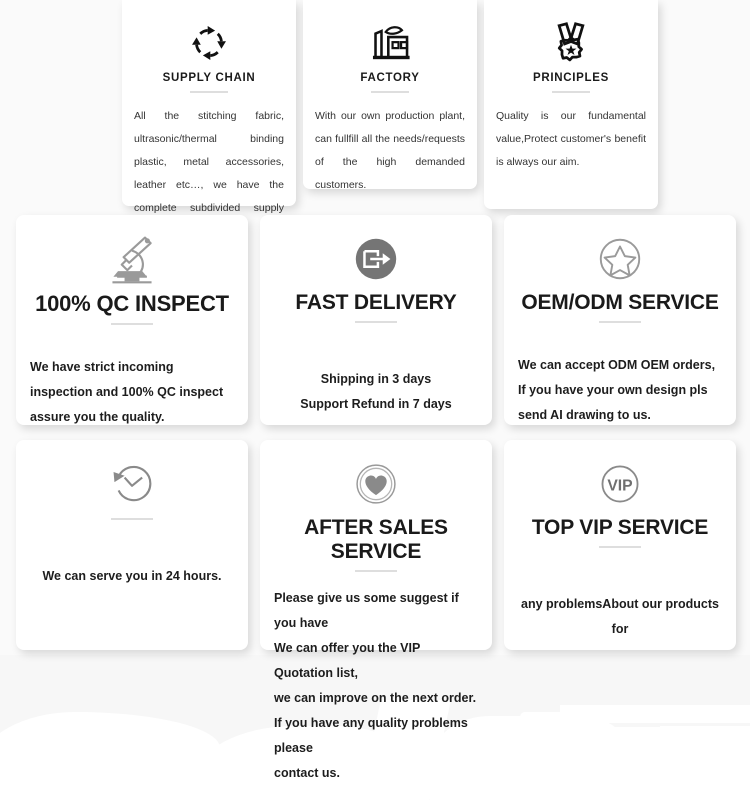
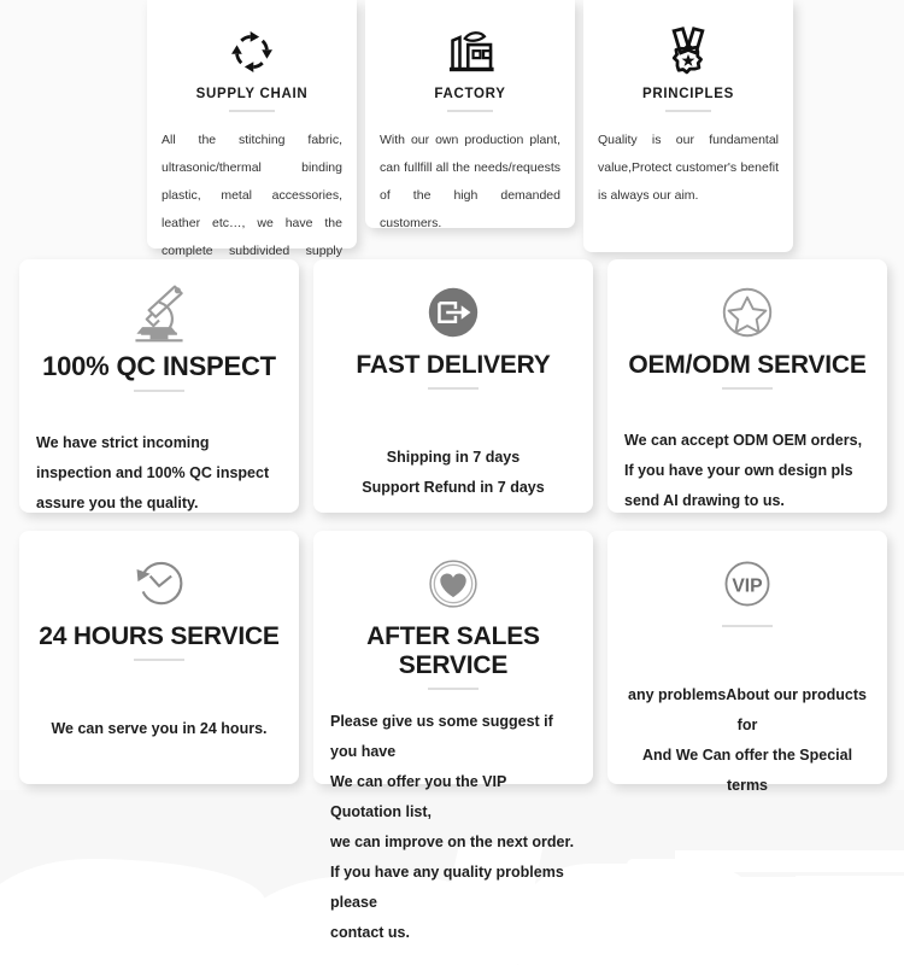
  SUPPLY CHAIN
  All the stitching fabric, ultrasonic/thermal binding plastic, metal accessories, leather etc…, we have the complete subdivided supply
  FACTORY
  With our own production plant, can fullfill all the needs/requests of the high demanded customers.
  PRINCIPLES
  Quality is our fundamental value,Protect customer's benefit is always our aim.
  100% QC INSPECT
  We have strict incoming inspection and 100% QC inspect assure you the quality.
  FAST DELIVERY
- Shipping in 3 days
+ Shipping in 7 days
  Support Refund in 7 days
  OEM/ODM SERVICE
  We can accept ODM OEM orders, If you have your own design pls send AI drawing to us.
+ 24 HOURS SERVICE
  We can serve you in 24 hours.
  AFTER SALES SERVICE
  Please give us some suggest if you have
  We can offer you the VIP Quotation list,
  we can improve on the next order.
  If you have any quality problems please
  contact us.
  VIP
- TOP VIP SERVICE
  any problemsAbout our products for
+ And We Can offer the Special terms
